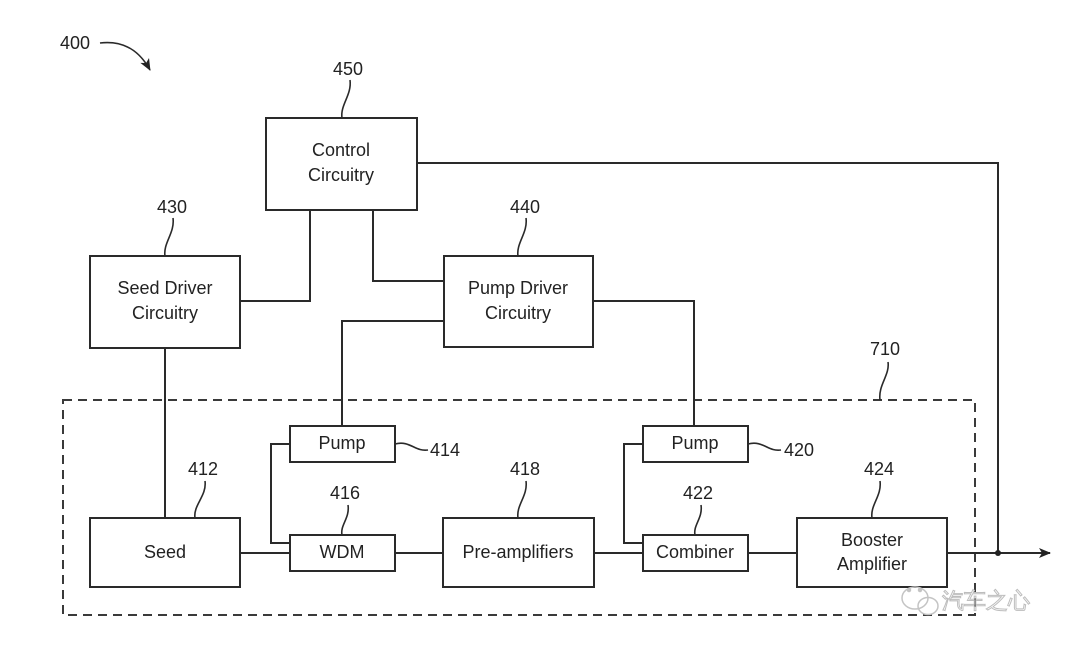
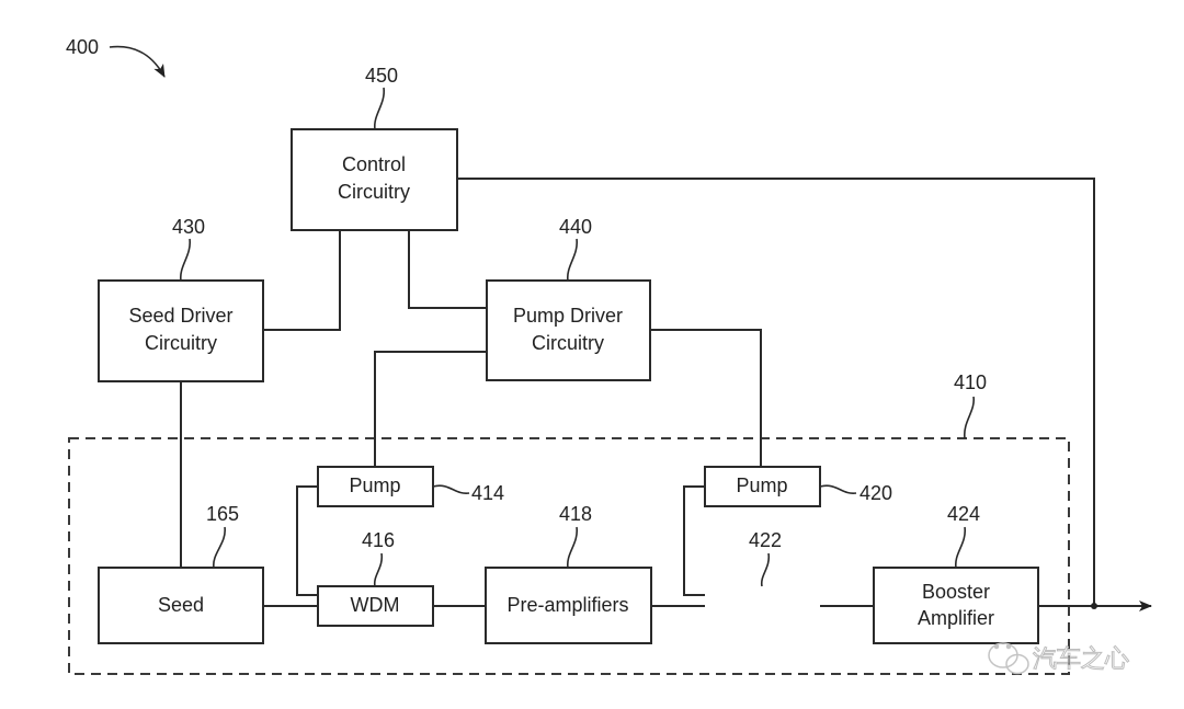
  400
- 710
+ 410
  Control
  Circuitry
  450
  Seed Driver
  Circuitry
  430
  Pump Driver
  Circuitry
  440
  Seed
- 412
+ 165
  Pump
  414
  WDM
  416
  Pre-amplifiers
  418
  Pump
  420
- Combiner
  422
  Booster
  Amplifier
  424
  汽车之心
